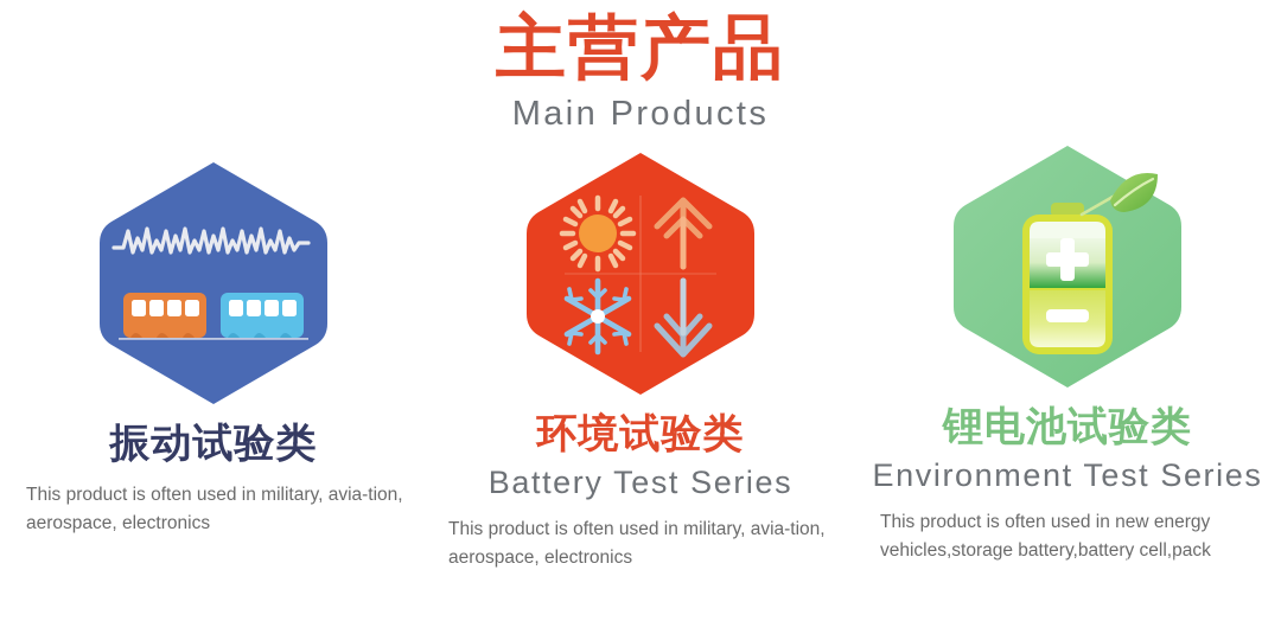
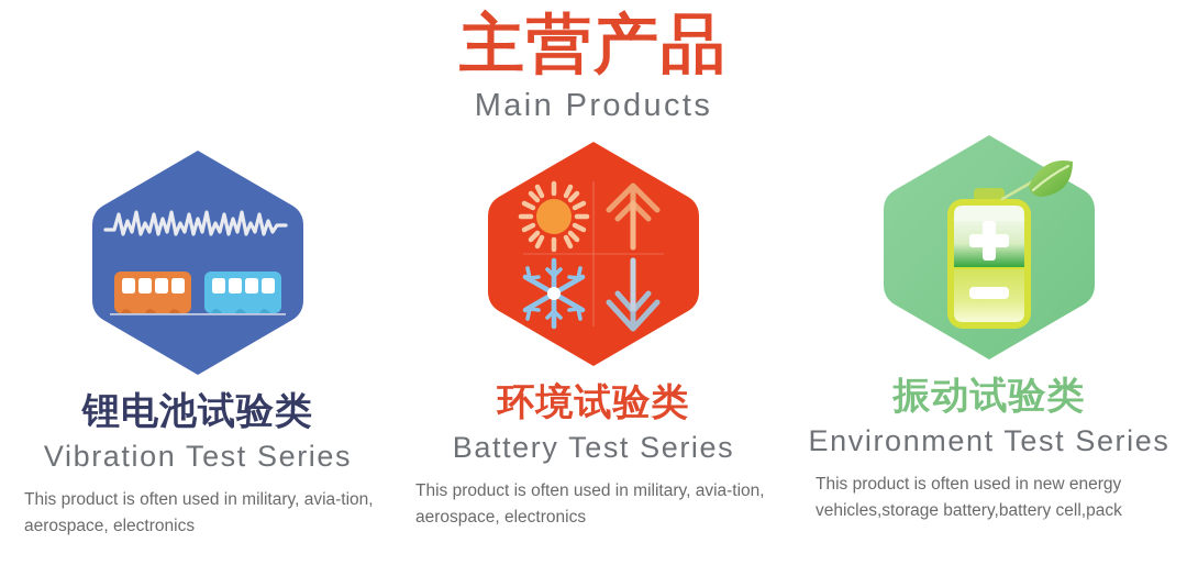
  主营产品
  Main Products
- 振动试验类
+ 锂电池试验类
+ Vibration Test Series
  This product is often used in military, avia-tion, aerospace, electronics
  环境试验类
  Battery Test Series
  This product is often used in military, avia-tion, aerospace, electronics
- 锂电池试验类
+ 振动试验类
  Environment Test Series
  This product is often used in new energy vehicles,storage battery,battery cell,pack
  剑桥仪器
